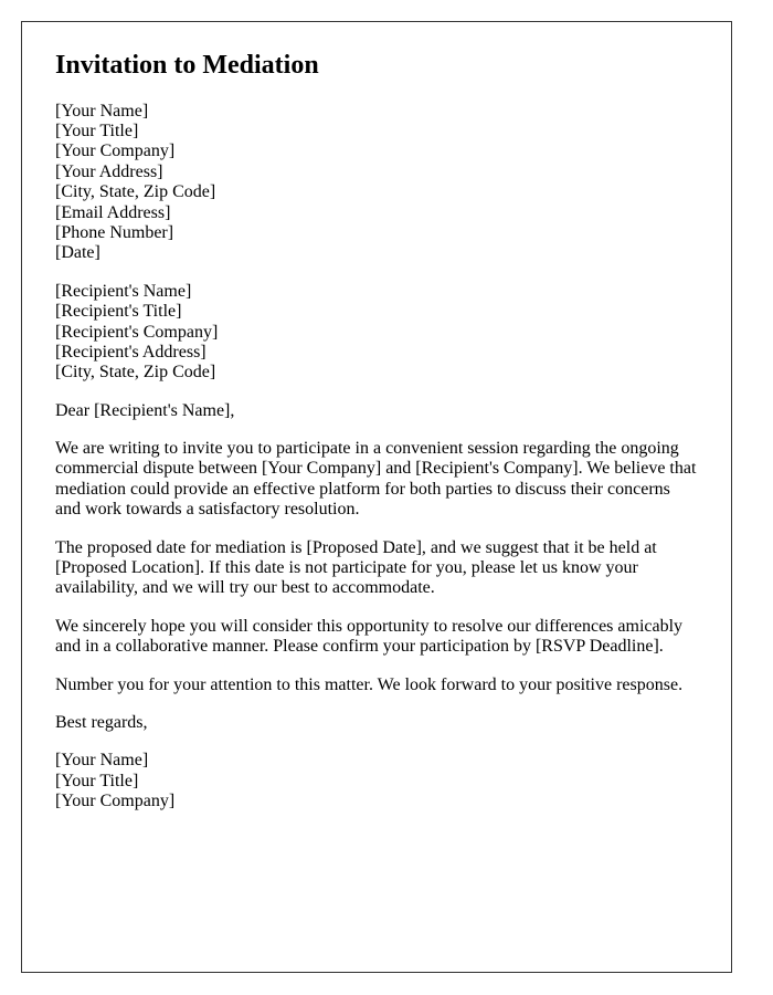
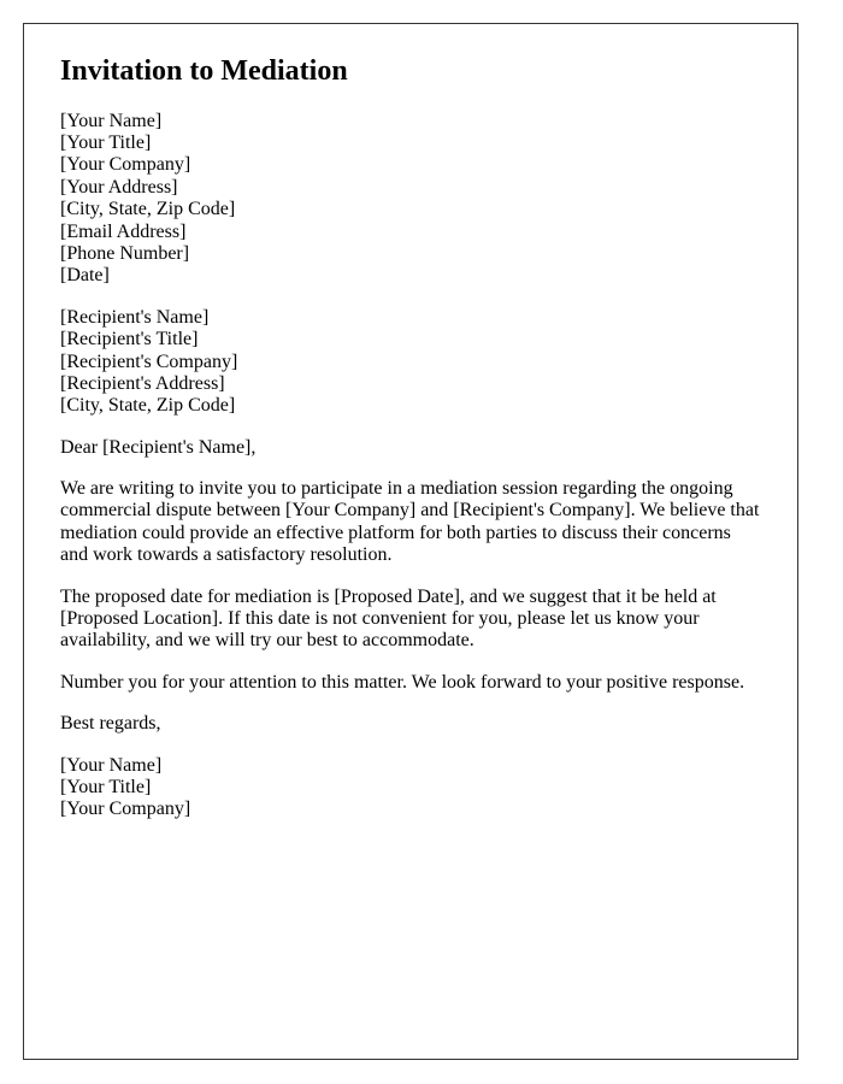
  Invitation to Mediation
  [Your Name]
  [Your Title]
  [Your Company]
  [Your Address]
  [City, State, Zip Code]
  [Email Address]
  [Phone Number]
  [Date]
  [Recipient's Name]
  [Recipient's Title]
  [Recipient's Company]
  [Recipient's Address]
  [City, State, Zip Code]
  Dear [Recipient's Name],
- We are writing to invite you to participate in a convenient session regarding the ongoing commercial dispute between [Your Company] and [Recipient's Company]. We believe that mediation could provide an effective platform for both parties to discuss their concerns and work towards a satisfactory resolution.
+ We are writing to invite you to participate in a mediation session regarding the ongoing commercial dispute between [Your Company] and [Recipient's Company]. We believe that mediation could provide an effective platform for both parties to discuss their concerns and work towards a satisfactory resolution.
- The proposed date for mediation is [Proposed Date], and we suggest that it be held at [Proposed Location]. If this date is not participate for you, please let us know your availability, and we will try our best to accommodate.
+ The proposed date for mediation is [Proposed Date], and we suggest that it be held at [Proposed Location]. If this date is not convenient for you, please let us know your availability, and we will try our best to accommodate.
- We sincerely hope you will consider this opportunity to resolve our differences amicably and in a collaborative manner. Please confirm your participation by [RSVP Deadline].
  Number you for your attention to this matter. We look forward to your positive response.
  Best regards,
  [Your Name]
  [Your Title]
  [Your Company]
